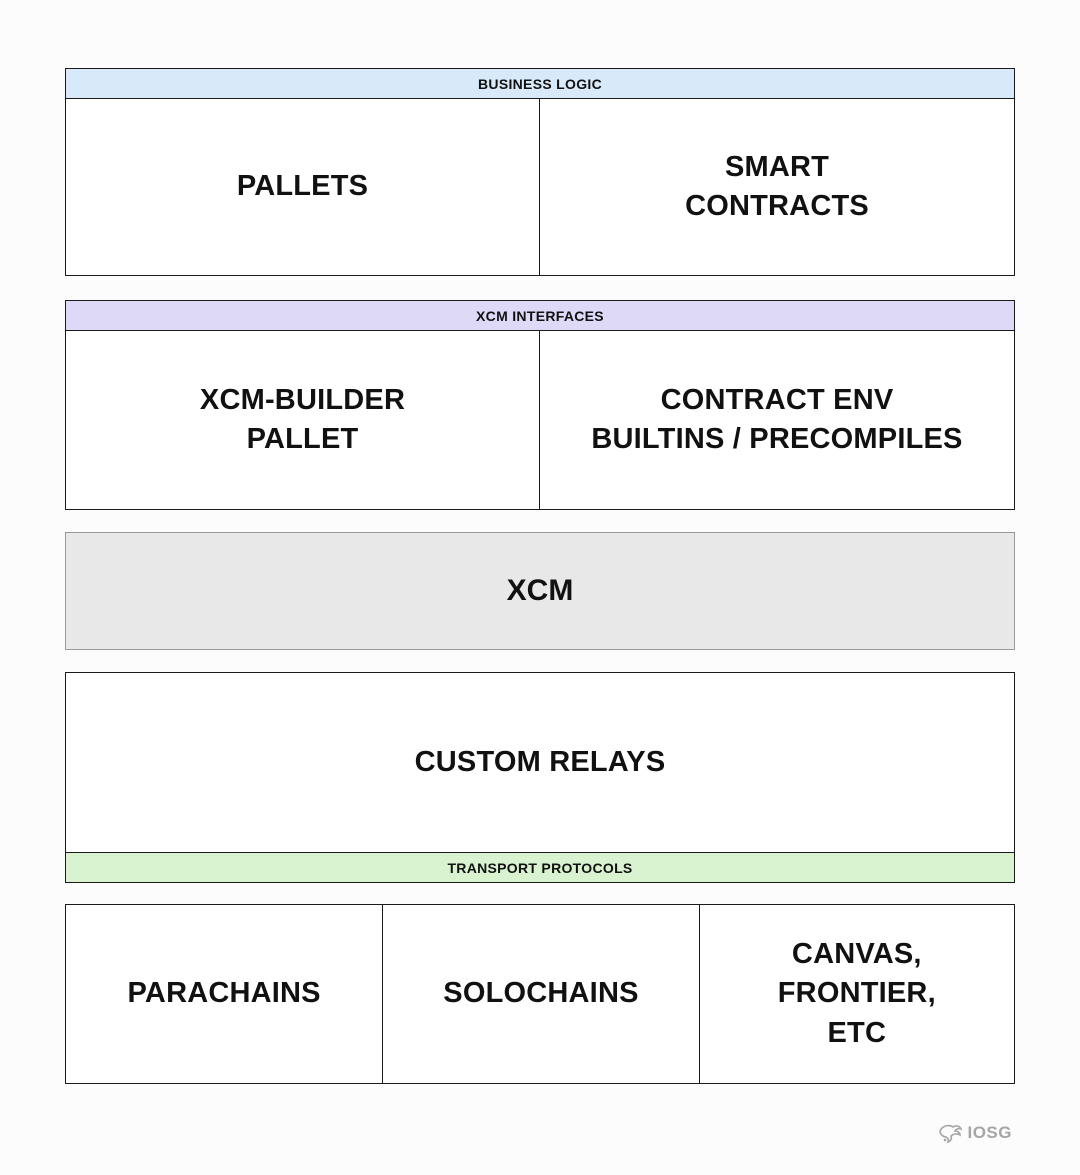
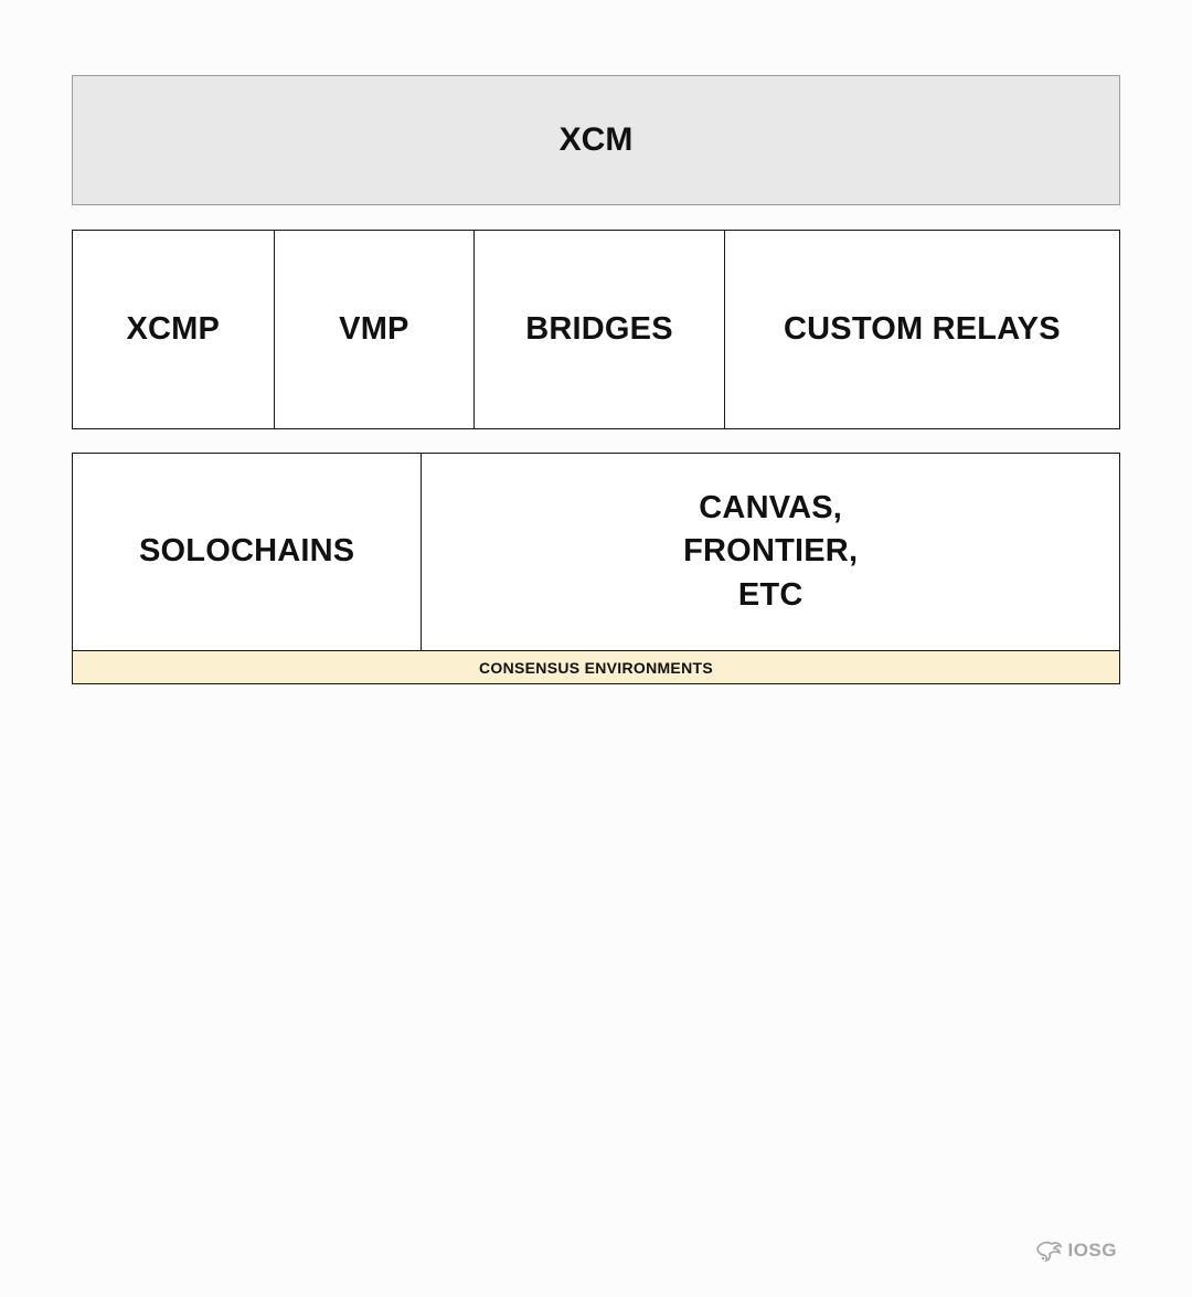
- BUSINESS LOGIC
- PALLETS
- SMART
- CONTRACTS
- XCM INTERFACES
- XCM-BUILDER
- PALLET
- CONTRACT ENV
- BUILTINS / PRECOMPILES
  XCM
+ XCMP
+ VMP
+ BRIDGES
  CUSTOM RELAYS
- TRANSPORT PROTOCOLS
- PARACHAINS
  SOLOCHAINS
  CANVAS,
  FRONTIER,
  ETC
+ CONSENSUS ENVIRONMENTS
  IOSG
